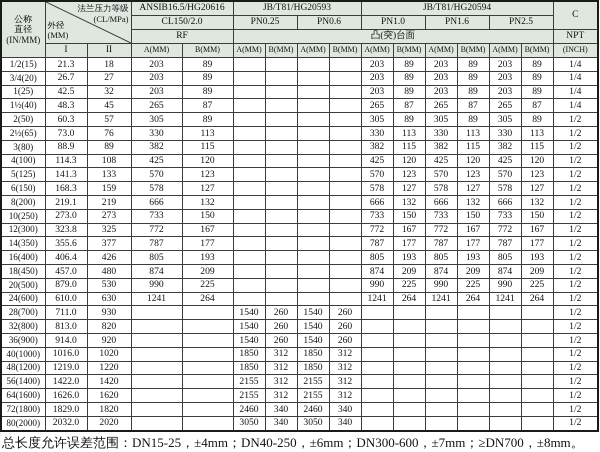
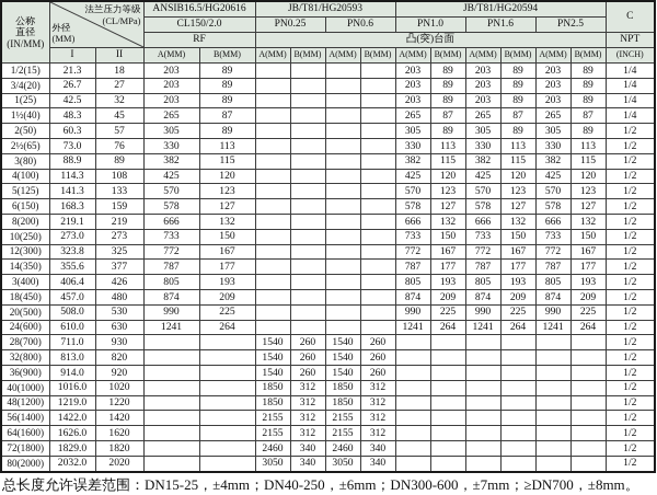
  公称 直径 (IN/MM)	法兰压力等级(CL/MPa) 外径(MM)	ANSIB16.5/HG20616	JB/T81/HG20593	JB/T81/HG20594	C
  CL150/2.0	PN0.25	PN0.6	PN1.0	PN1.6	PN2.5
  RF	凸(突)台面	NPT
  I	II	A(MM)	B(MM)	A(MM)	B(MM)	A(MM)	B(MM)	A(MM)	B(MM)	A(MM)	B(MM)	A(MM)	B(MM)	(INCH)
  1/2(15)	21.3	18	203	89					203	89	203	89	203	89	1/4
  3/4(20)	26.7	27	203	89					203	89	203	89	203	89	1/4
  1(25)	42.5	32	203	89					203	89	203	89	203	89	1/4
  1½(40)	48.3	45	265	87					265	87	265	87	265	87	1/4
  2(50)	60.3	57	305	89					305	89	305	89	305	89	1/2
  2½(65)	73.0	76	330	113					330	113	330	113	330	113	1/2
  3(80)	88.9	89	382	115					382	115	382	115	382	115	1/2
  4(100)	114.3	108	425	120					425	120	425	120	425	120	1/2
  5(125)	141.3	133	570	123					570	123	570	123	570	123	1/2
  6(150)	168.3	159	578	127					578	127	578	127	578	127	1/2
  8(200)	219.1	219	666	132					666	132	666	132	666	132	1/2
  10(250)	273.0	273	733	150					733	150	733	150	733	150	1/2
  12(300)	323.8	325	772	167					772	167	772	167	772	167	1/2
  14(350)	355.6	377	787	177					787	177	787	177	787	177	1/2
- 16(400)	406.4	426	805	193					805	193	805	193	805	193	1/2
+ 3(400)	406.4	426	805	193					805	193	805	193	805	193	1/2
  18(450)	457.0	480	874	209					874	209	874	209	874	209	1/2
- 20(500)	879.0	530	990	225					990	225	990	225	990	225	1/2
+ 20(500)	508.0	530	990	225					990	225	990	225	990	225	1/2
  24(600)	610.0	630	1241	264					1241	264	1241	264	1241	264	1/2
  28(700)	711.0	930			1540	260	1540	260							1/2
  32(800)	813.0	820			1540	260	1540	260							1/2
  36(900)	914.0	920			1540	260	1540	260							1/2
  40(1000)	1016.0	1020			1850	312	1850	312							1/2
  48(1200)	1219.0	1220			1850	312	1850	312							1/2
  56(1400)	1422.0	1420			2155	312	2155	312							1/2
  64(1600)	1626.0	1620			2155	312	2155	312							1/2
  72(1800)	1829.0	1820			2460	340	2460	340							1/2
  80(2000)	2032.0	2020			3050	340	3050	340							1/2
  总长度允许误差范围：DN15-25，±4mm；DN40-250，±6mm；DN300-600，±7mm；≥DN700，±8mm。
